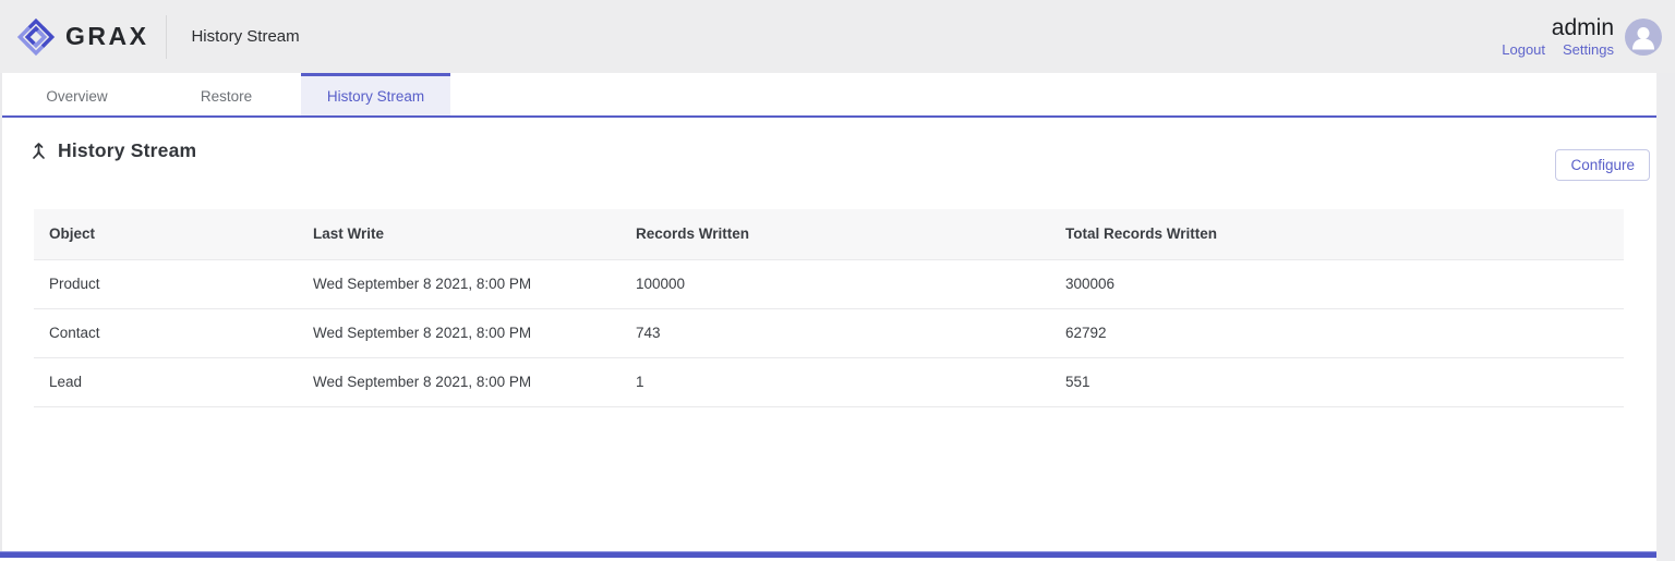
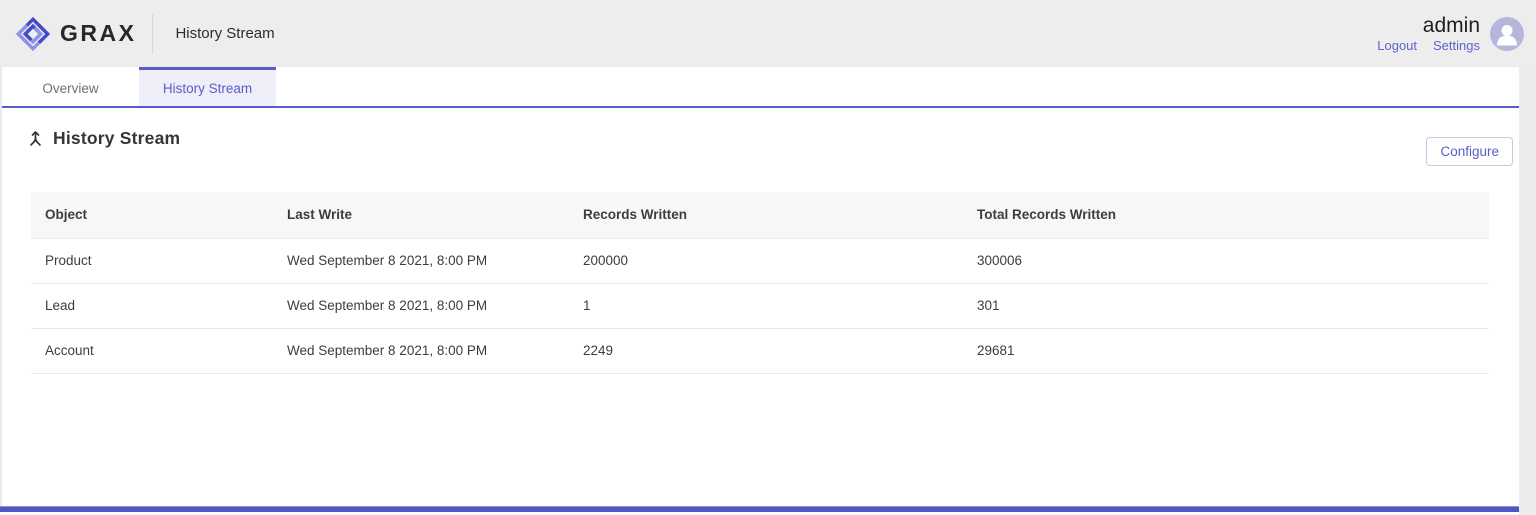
  GRAX
  History Stream
  admin
  Logout
  Settings
  Overview
- Restore
  History Stream
  History Stream
  Configure
  Object	Last Write	Records Written	Total Records Written
- Product	Wed September 8 2021, 8:00 PM	100000	300006
+ Product	Wed September 8 2021, 8:00 PM	200000	300006
- Contact	Wed September 8 2021, 8:00 PM	743	62792
- Lead	Wed September 8 2021, 8:00 PM	1	551
+ Lead	Wed September 8 2021, 8:00 PM	1	301
+ Account	Wed September 8 2021, 8:00 PM	2249	29681
